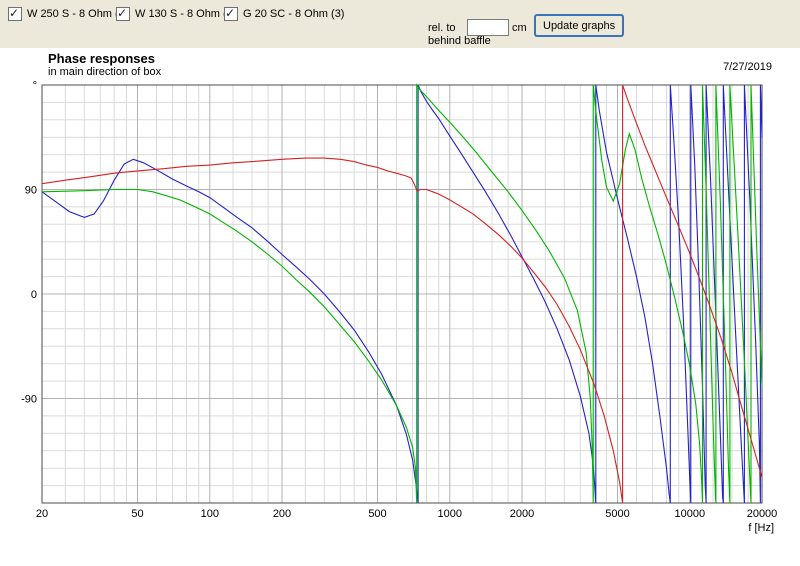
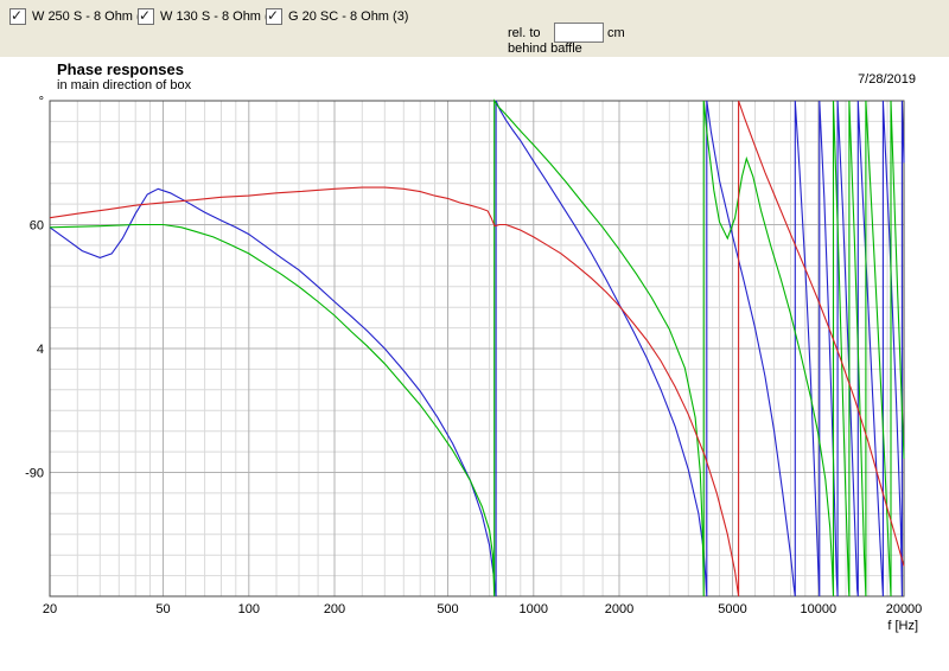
  W 250 S - 8 Ohm
  W 130 S - 8 Ohm
  G 20 SC - 8 Ohm (3)
  rel. to
  cm
  behind baffle
- Update graphs
  20
  50
  100
  200
  500
  1000
  2000
  5000
  10000
  20000
  °
- 90
+ 60
- 0
+ 4
  -90
  f [Hz]
  Phase responses
  in main direction of box
- 7/27/2019
+ 7/28/2019
